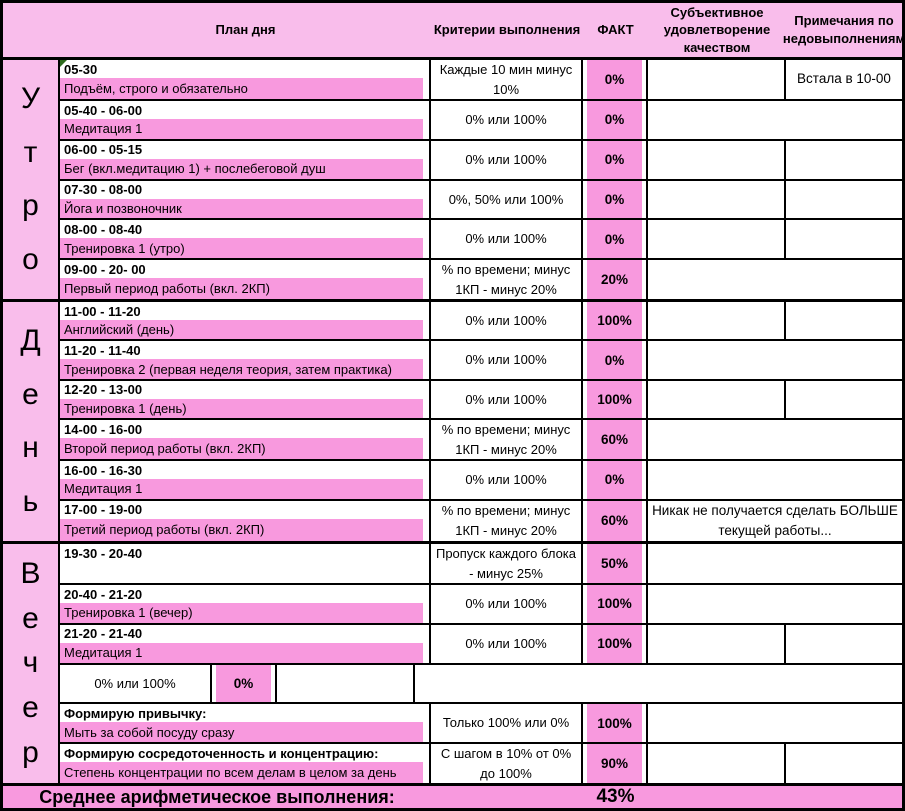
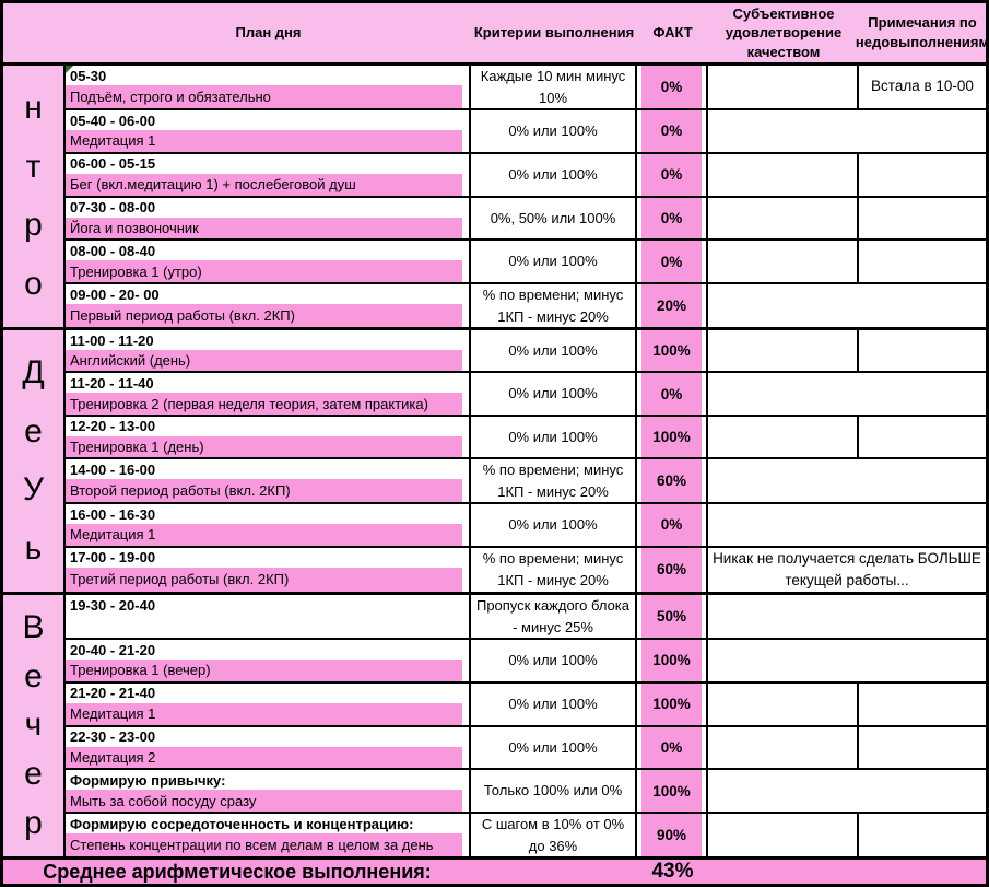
  План дня
  Критерии выполнения
  ФАКТ
  Субъективное удовлетворение качеством
  Примечания по недовыполнениям
- У
+ н
  т
  р
  о
  05-30
  Подъём, строго и обязательно
  Каждые 10 мин минус 10%
  0%
  Встала в 10-00
  05-40 - 06-00
  Медитация 1
  0% или 100%
  0%
  06-00 - 05-15
  Бег (вкл.медитацию 1) + послебеговой душ
  0% или 100%
  0%
  07-30 - 08-00
  Йога и позвоночник
  0%, 50% или 100%
  0%
  08-00 - 08-40
  Тренировка 1 (утро)
  0% или 100%
  0%
  09-00 - 20- 00
  Первый период работы (вкл. 2КП)
  % по времени; минус 1КП - минус 20%
  20%
  Д
  е
- н
+ У
  ь
  11-00 - 11-20
  Английский (день)
  0% или 100%
  100%
  11-20 - 11-40
  Тренировка 2 (первая неделя теория, затем практика)
  0% или 100%
  0%
  12-20 - 13-00
  Тренировка 1 (день)
  0% или 100%
  100%
  14-00 - 16-00
  Второй период работы (вкл. 2КП)
  % по времени; минус 1КП - минус 20%
  60%
  16-00 - 16-30
  Медитация 1
  0% или 100%
  0%
  17-00 - 19-00
  Третий период работы (вкл. 2КП)
  % по времени; минус 1КП - минус 20%
  60%
  Никак не получается сделать БОЛЬШЕ текущей работы...
  В
  е
  ч
  е
  р
  19-30 - 20-40
  Пропуск каждого блока - минус 25%
  50%
  20-40 - 21-20
  Тренировка 1 (вечер)
  0% или 100%
  100%
  21-20 - 21-40
  Медитация 1
  0% или 100%
  100%
+ 22-30 - 23-00
+ Медитация 2
  0% или 100%
  0%
  Формирую привычку:
  Мыть за собой посуду сразу
  Только 100% или 0%
  100%
  Формирую сосредоточенность и концентрацию:
  Степень концентрации по всем делам в целом за день
- С шагом в 10% от 0% до 100%
+ С шагом в 10% от 0% до 36%
  90%
  Среднее арифметическое выполнения:
  43%
